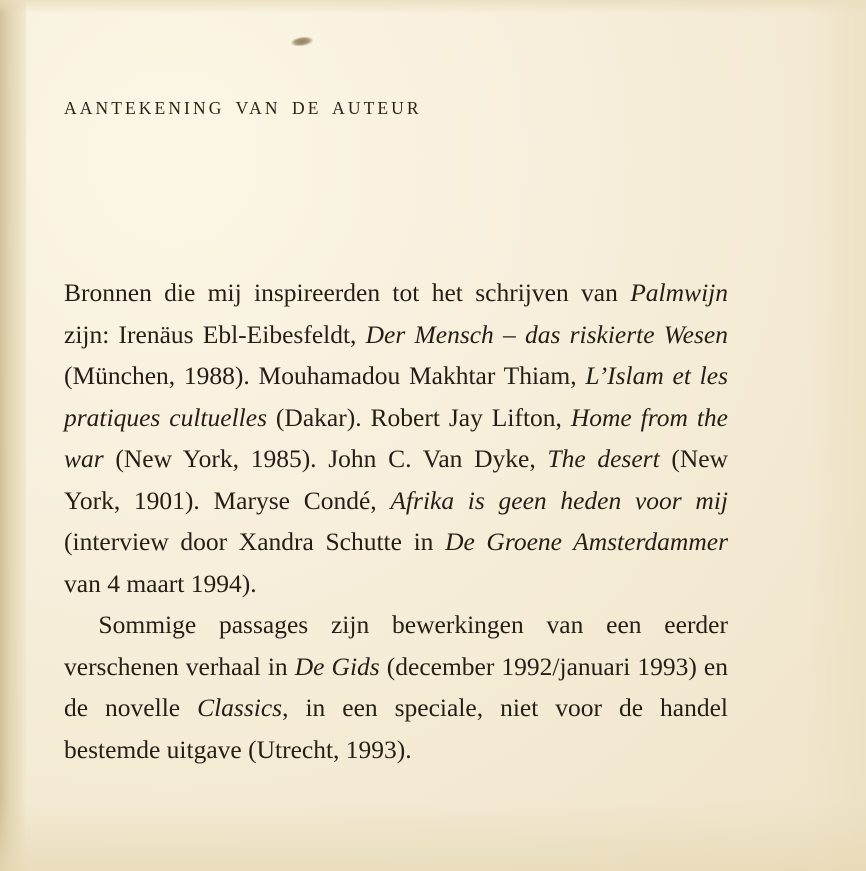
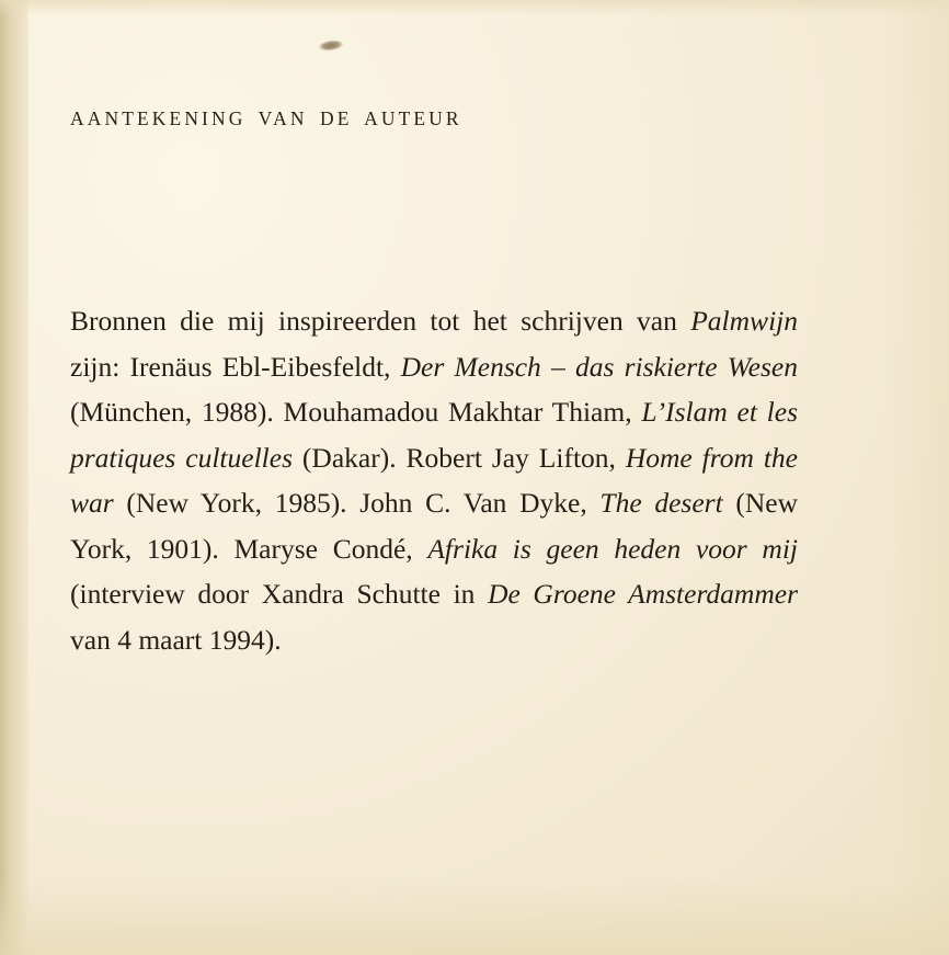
  AANTEKENING VAN DE AUTEUR
  Bronnen die mij inspireerden tot het schrijven van Palmwijn zijn: Irenäus Ebl-Eibesfeldt, Der Mensch – das riskierte Wesen (München, 1988). Mouhamadou Makhtar Thiam, L’Islam et les pratiques cultuelles (Dakar). Robert Jay Lifton, Home from the war (New York, 1985). John C. Van Dyke, The desert (New York, 1901). Maryse Condé, Afrika is geen heden voor mij (interview door Xandra Schutte in De Groene Amsterdammer van 4 maart 1994).
- Sommige passages zijn bewerkingen van een eerder verschenen verhaal in De Gids (december 1992/januari 1993) en de novelle Classics, in een speciale, niet voor de handel bestemde uitgave (Utrecht, 1993).
